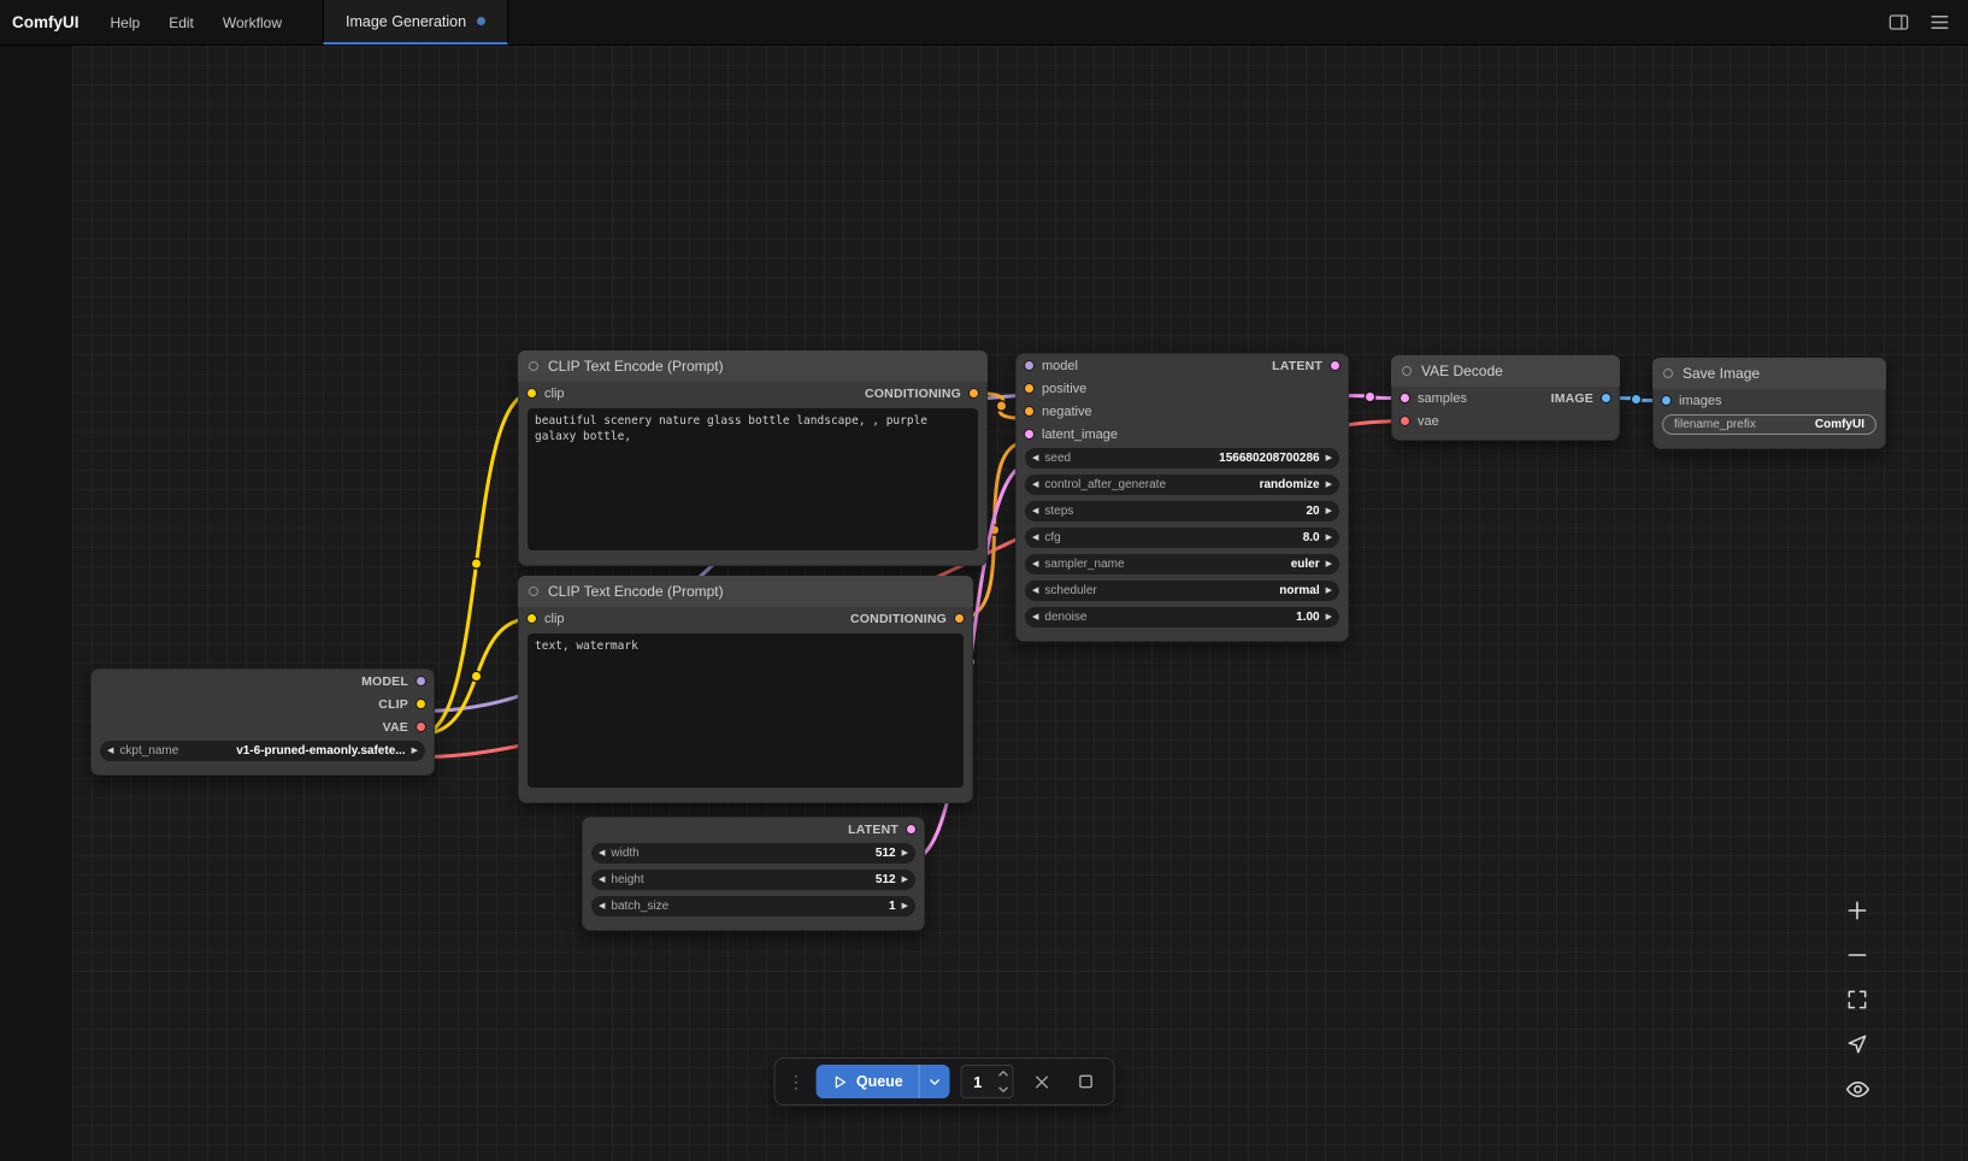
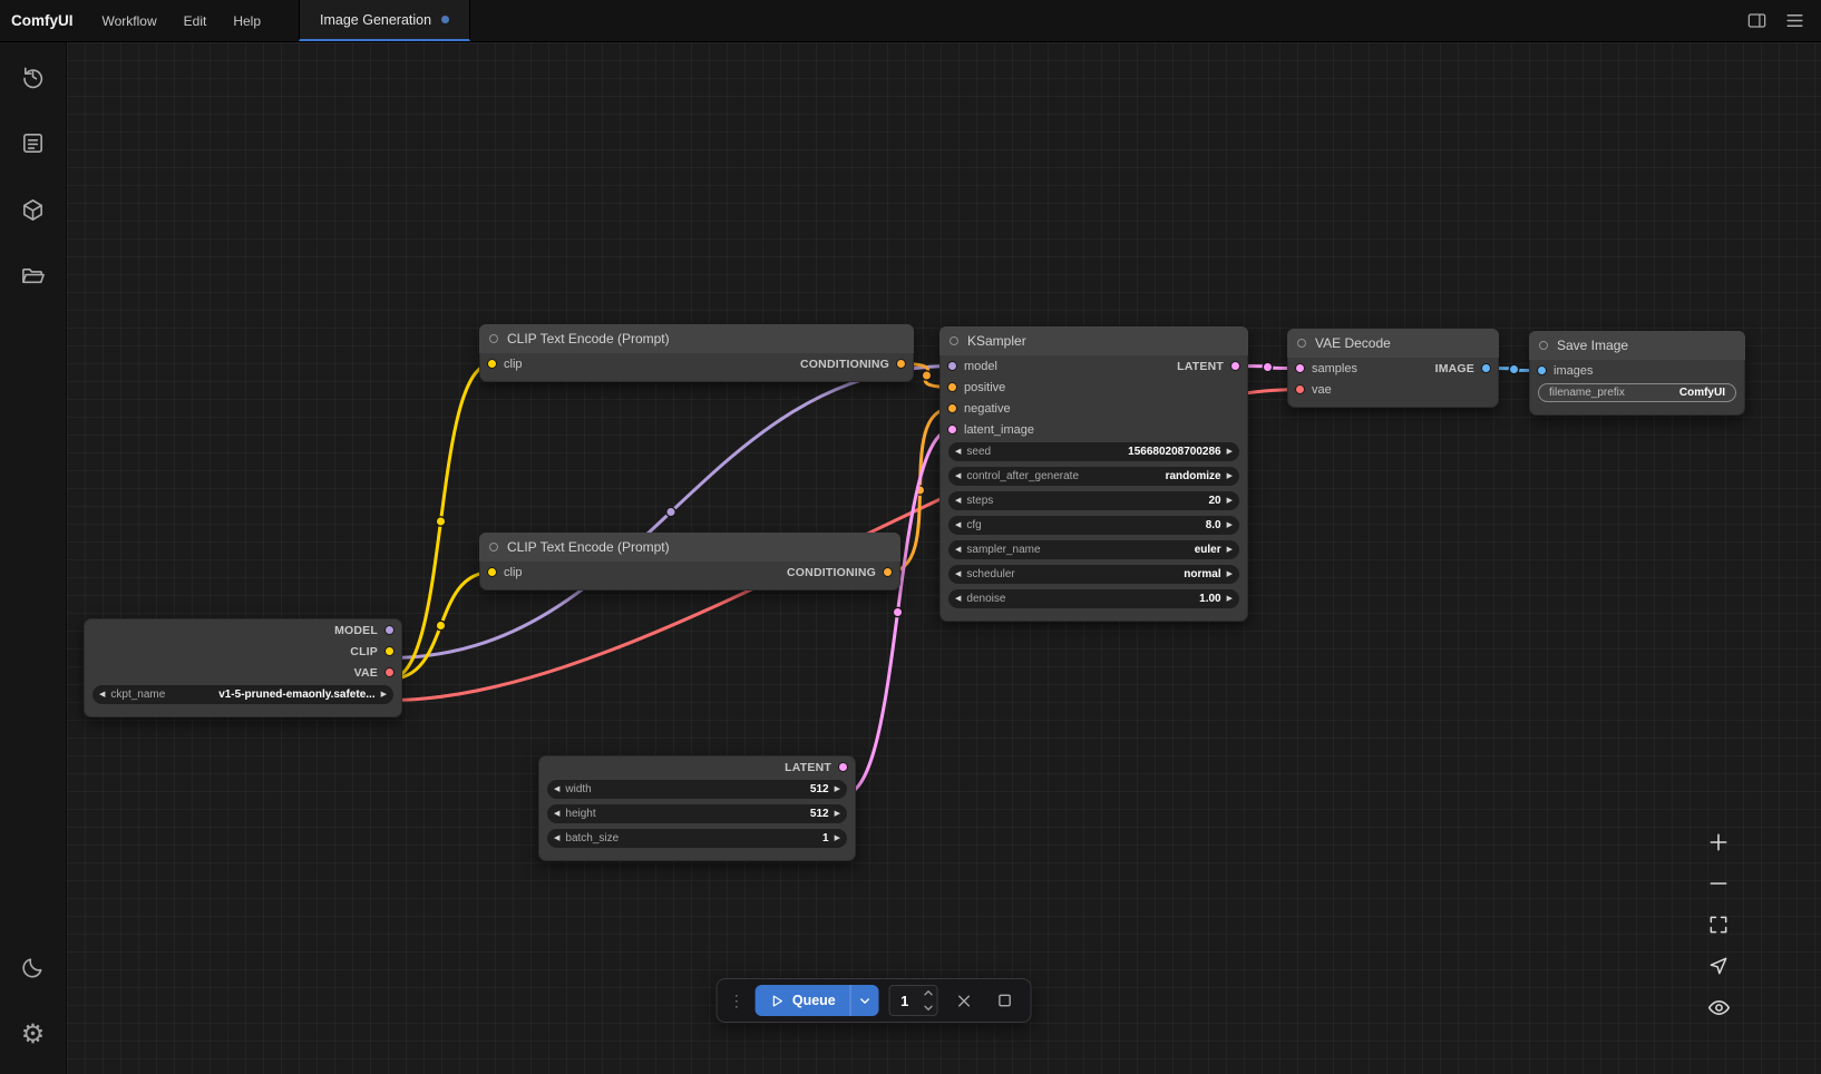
  ComfyUI
- Help
+ Workflow
  Edit
- Workflow
+ Help
  Image Generation
+ ⚙
  MODEL
  CLIP
  VAE
  ckpt_name
- v1-6-pruned-emaonly.safete...
+ v1-5-pruned-emaonly.safete...
  CLIP Text Encode (Prompt)
  clip
  CONDITIONING
- beautiful scenery nature glass bottle landscape, , purple galaxy bottle,
  CLIP Text Encode (Prompt)
  clip
  CONDITIONING
- text, watermark
  LATENT
  width
  512
  height
  512
  batch_size
  1
+ KSampler
  model
  LATENT
  positive
  negative
  latent_image
  seed
  156680208700286
  control_after_generate
  randomize
  steps
  20
  cfg
  8.0
  sampler_name
  euler
  scheduler
  normal
  denoise
  1.00
  VAE Decode
  samples
  IMAGE
  vae
  Save Image
  images
  filename_prefix
  ComfyUI
  ⋮
  Queue
  1
